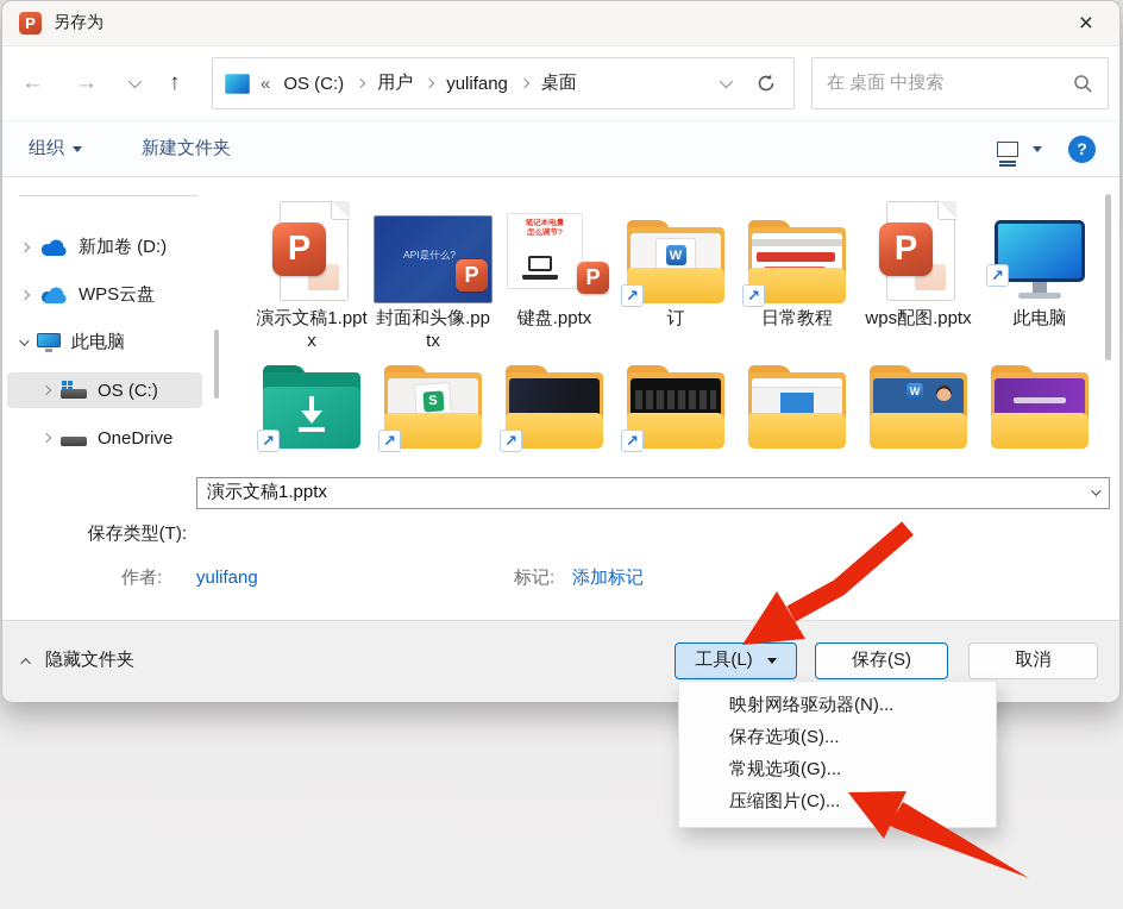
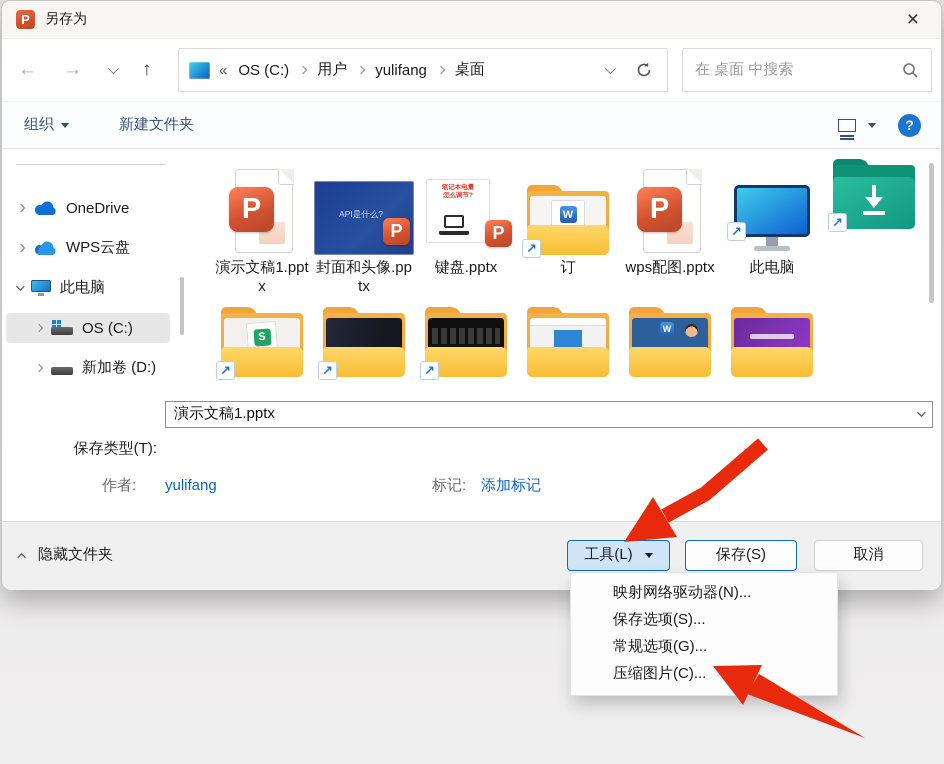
  P
  另存为
  ×
  ←
  →
  ↑
  «
  OS (C:)
  用户
  yulifang
  桌面
  在 桌面 中搜索
  组织
  新建文件夹
  ?
- 新加卷 (D:)
+ OneDrive
  WPS云盘
  此电脑
  OS (C:)
- OneDrive
+ 新加卷 (D:)
  P
  演示文稿1.pptx
  API是什么?
  P
  封面和头像.pptx
  P
  键盘.pptx
  W
  订
- 日常教程
  P
  wps配图.pptx
  此电脑
  W
  演示文稿1.pptx
  保存类型(T):
  作者:
  yulifang
  标记:
  添加标记
  隐藏文件夹
  工具(L)
  保存(S)
  取消
  映射网络驱动器(N)...
  保存选项(S)...
  常规选项(G)...
  压缩图片(C)...
